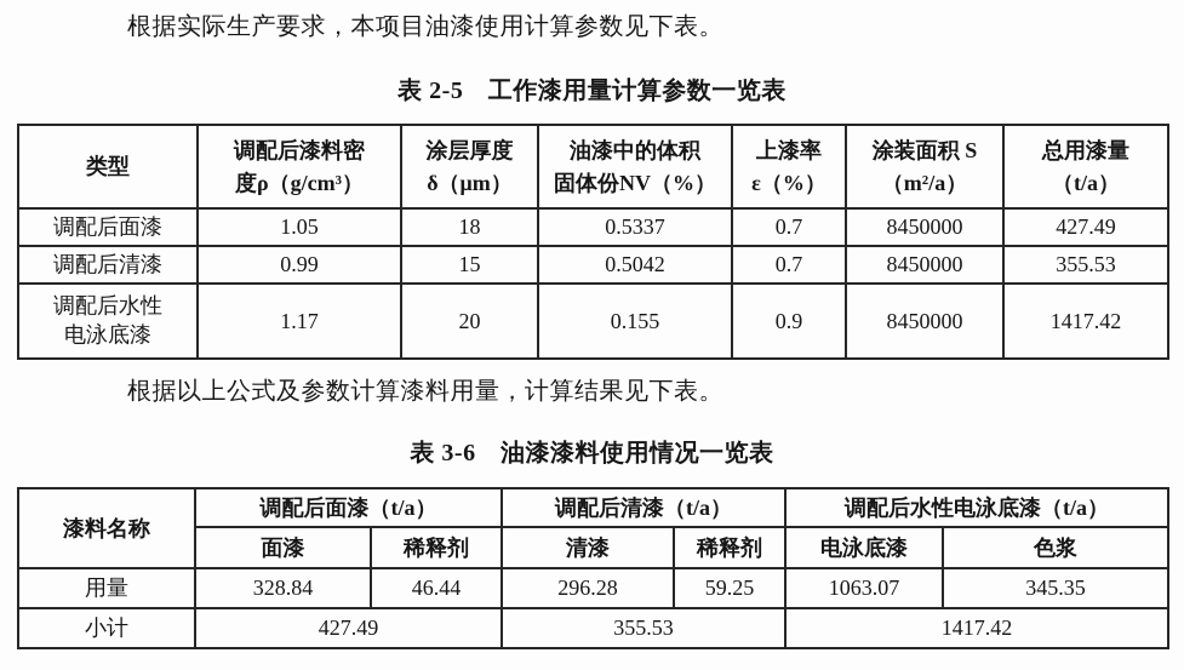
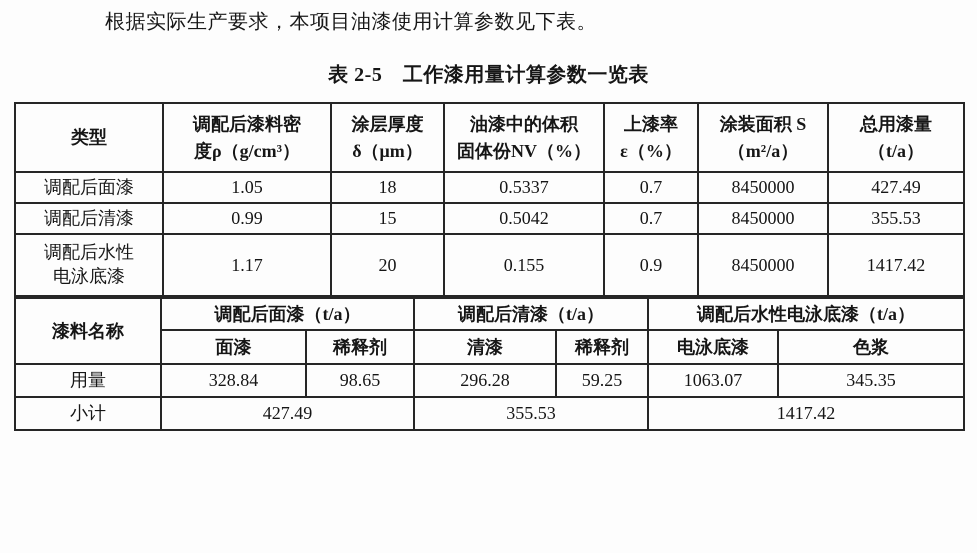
  根据实际生产要求，本项目油漆使用计算参数见下表。
  表 2-5 工作漆用量计算参数一览表
  类型	调配后漆料密 度ρ（g/cm³）	涂层厚度 δ（μm）	油漆中的体积 固体份NV（%）	上漆率 ε（%）	涂装面积 S （m²/a）	总用漆量 （t/a）
  调配后面漆	1.05	18	0.5337	0.7	8450000	427.49
  调配后清漆	0.99	15	0.5042	0.7	8450000	355.53
  调配后水性 电泳底漆	1.17	20	0.155	0.9	8450000	1417.42
- 根据以上公式及参数计算漆料用量，计算结果见下表。
- 表 3-6 油漆漆料使用情况一览表
  漆料名称	调配后面漆（t/a）	调配后清漆（t/a）	调配后水性电泳底漆（t/a）
  面漆	稀释剂	清漆	稀释剂	电泳底漆	色浆
- 用量	328.84	46.44	296.28	59.25	1063.07	345.35
+ 用量	328.84	98.65	296.28	59.25	1063.07	345.35
  小计	427.49	355.53	1417.42
